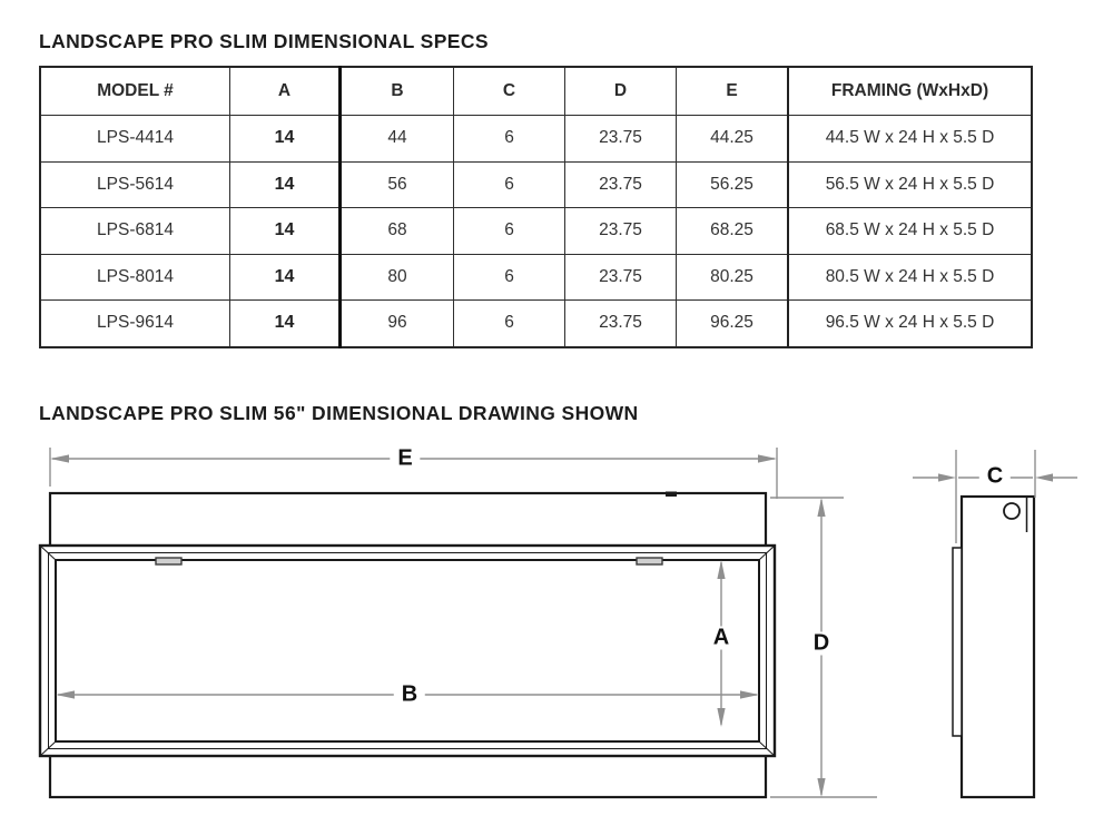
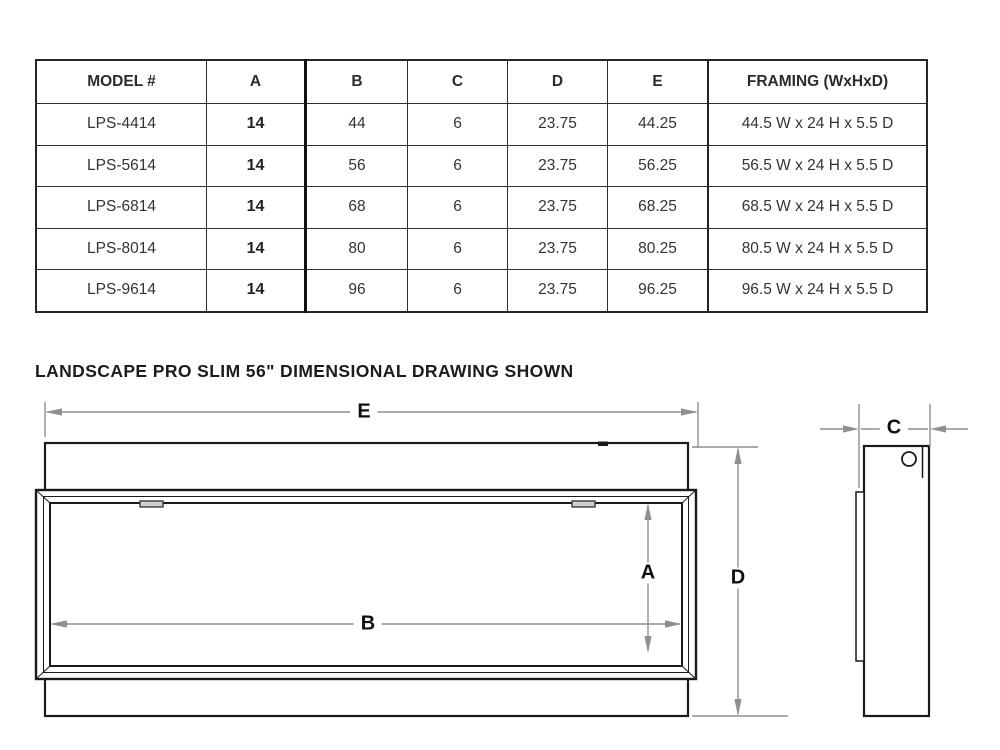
- LANDSCAPE PRO SLIM DIMENSIONAL SPECS
  MODEL #	A	B	C	D	E	FRAMING (WxHxD)
  LPS-4414	14	44	6	23.75	44.25	44.5 W x 24 H x 5.5 D
  LPS-5614	14	56	6	23.75	56.25	56.5 W x 24 H x 5.5 D
  LPS-6814	14	68	6	23.75	68.25	68.5 W x 24 H x 5.5 D
  LPS-8014	14	80	6	23.75	80.25	80.5 W x 24 H x 5.5 D
  LPS-9614	14	96	6	23.75	96.25	96.5 W x 24 H x 5.5 D
  LANDSCAPE PRO SLIM 56" DIMENSIONAL DRAWING SHOWN
  E
  A
  B
  D
  C
